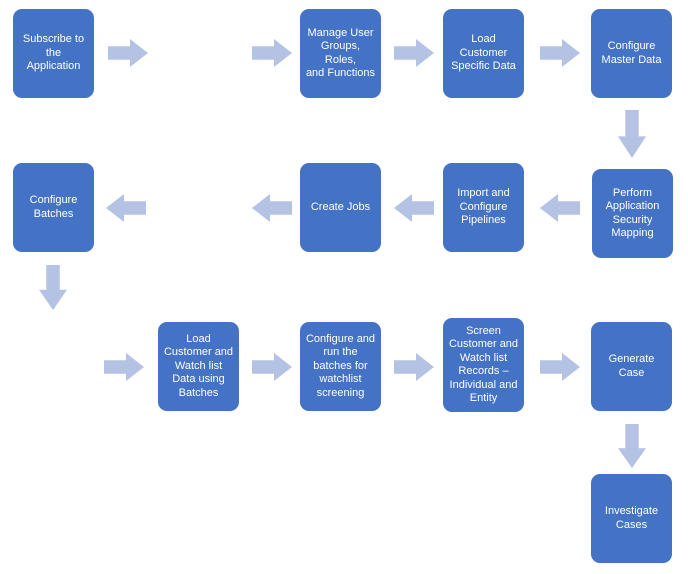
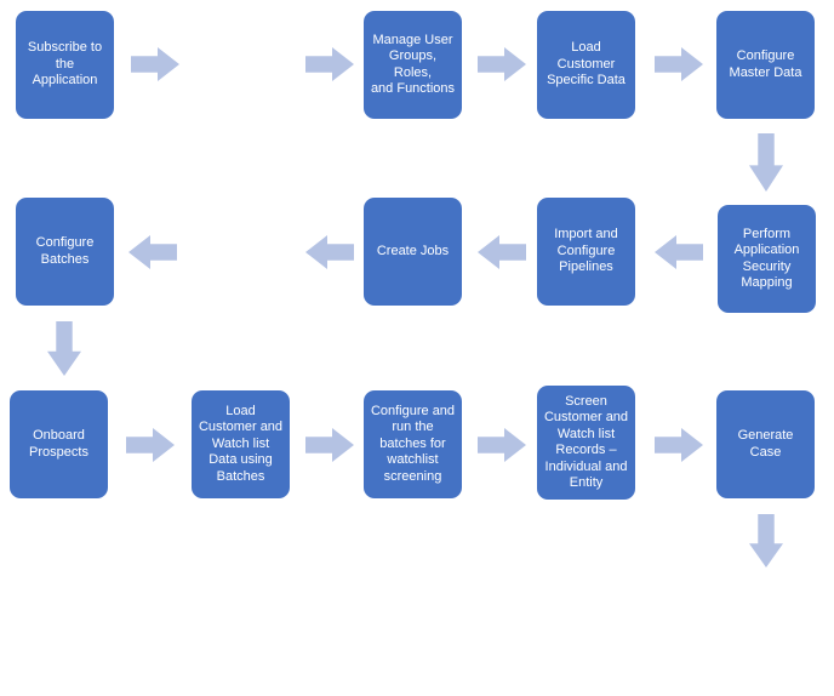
  Subscribe to
  the
  Application
  Manage User
  Groups, Roles,
  and Functions
  Load
  Customer
  Specific Data
  Configure
  Master Data
  Perform
  Application
  Security
  Mapping
  Import and
  Configure
  Pipelines
  Create Jobs
  Configure
  Batches
+ Onboard
+ Prospects
  Load
  Customer and
  Watch list
  Data using
  Batches
  Configure and
  run the
  batches for
  watchlist
  screening
  Screen
  Customer and
  Watch list
  Records –
  Individual and
  Entity
  Generate
  Case
- Investigate
- Cases
